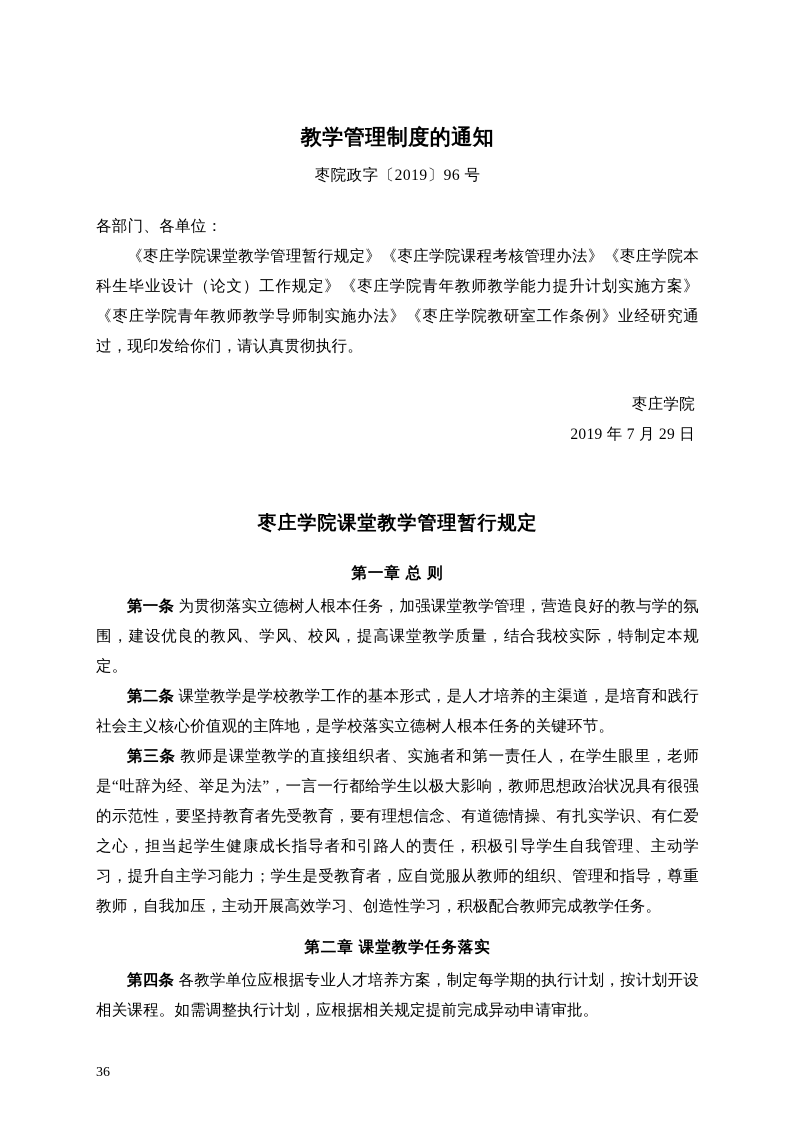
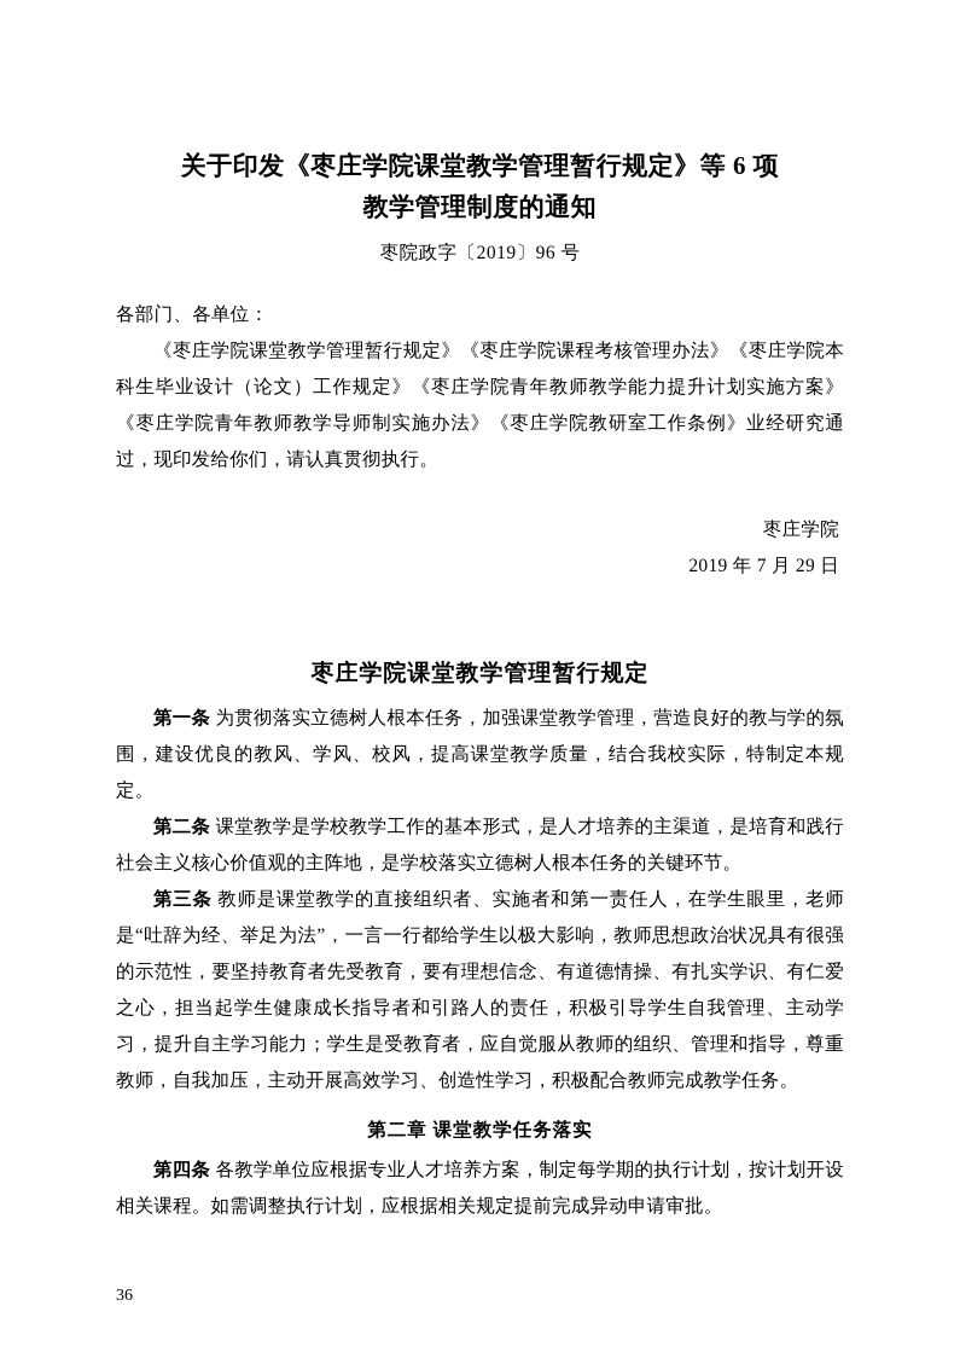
+ 关于印发《枣庄学院课堂教学管理暂行规定》等 6 项
  教学管理制度的通知
  枣院政字〔2019〕96 号
  各部门、各单位：
  《枣庄学院课堂教学管理暂行规定》《枣庄学院课程考核管理办法》《枣庄学院本科生毕业设计（论文）工作规定》《枣庄学院青年教师教学能力提升计划实施方案》《枣庄学院青年教师教学导师制实施办法》《枣庄学院教研室工作条例》业经研究通过，现印发给你们，请认真贯彻执行。
  枣庄学院
  2019 年 7 月 29 日
  枣庄学院课堂教学管理暂行规定
- 第一章 总 则
  第一条 为贯彻落实立德树人根本任务，加强课堂教学管理，营造良好的教与学的氛围，建设优良的教风、学风、校风，提高课堂教学质量，结合我校实际，特制定本规定。
  第二条 课堂教学是学校教学工作的基本形式，是人才培养的主渠道，是培育和践行社会主义核心价值观的主阵地，是学校落实立德树人根本任务的关键环节。
  第三条 教师是课堂教学的直接组织者、实施者和第一责任人，在学生眼里，老师是“吐辞为经、举足为法”，一言一行都给学生以极大影响，教师思想政治状况具有很强的示范性，要坚持教育者先受教育，要有理想信念、有道德情操、有扎实学识、有仁爱之心，担当起学生健康成长指导者和引路人的责任，积极引导学生自我管理、主动学习，提升自主学习能力；学生是受教育者，应自觉服从教师的组织、管理和指导，尊重教师，自我加压，主动开展高效学习、创造性学习，积极配合教师完成教学任务。
  第二章 课堂教学任务落实
  第四条 各教学单位应根据专业人才培养方案，制定每学期的执行计划，按计划开设相关课程。如需调整执行计划，应根据相关规定提前完成异动申请审批。
  36
